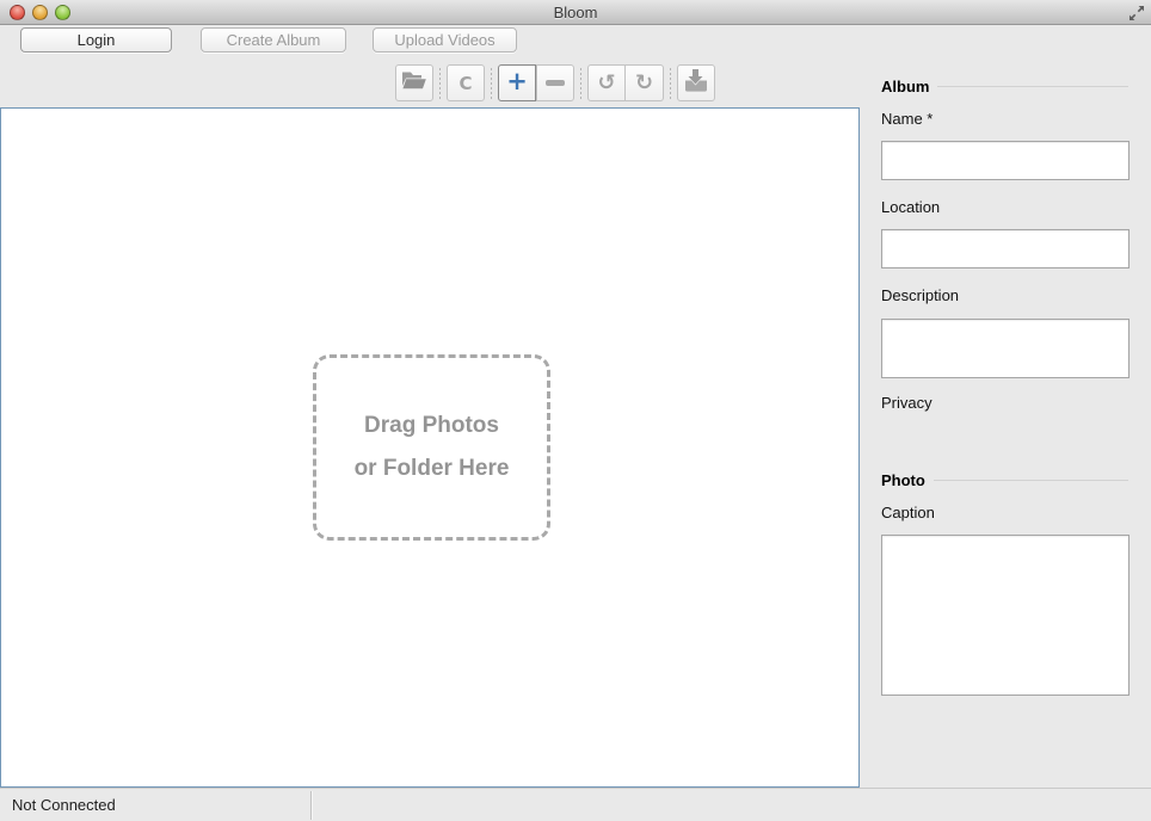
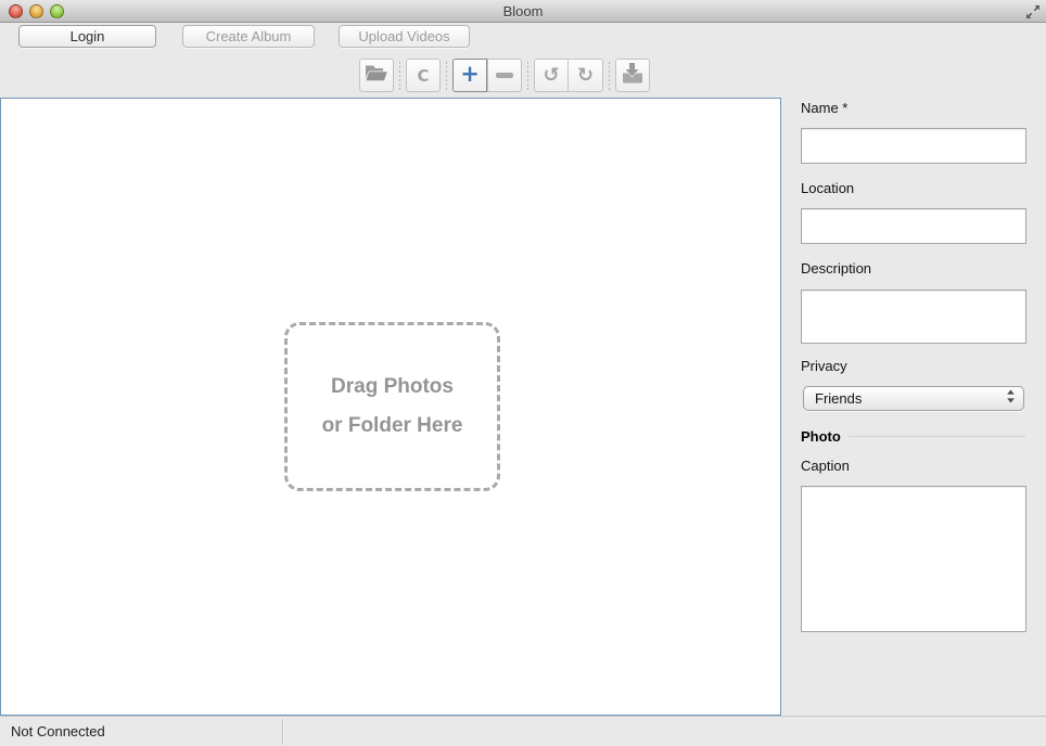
  Bloom
  Login
  Create Album
  Upload Videos
  C
  +
  ↺
  ↻
  Drag Photos
  or Folder Here
- Album
  Name *
  Location
  Description
  Privacy
+ Friends
  Photo
  Caption
  Not Connected
